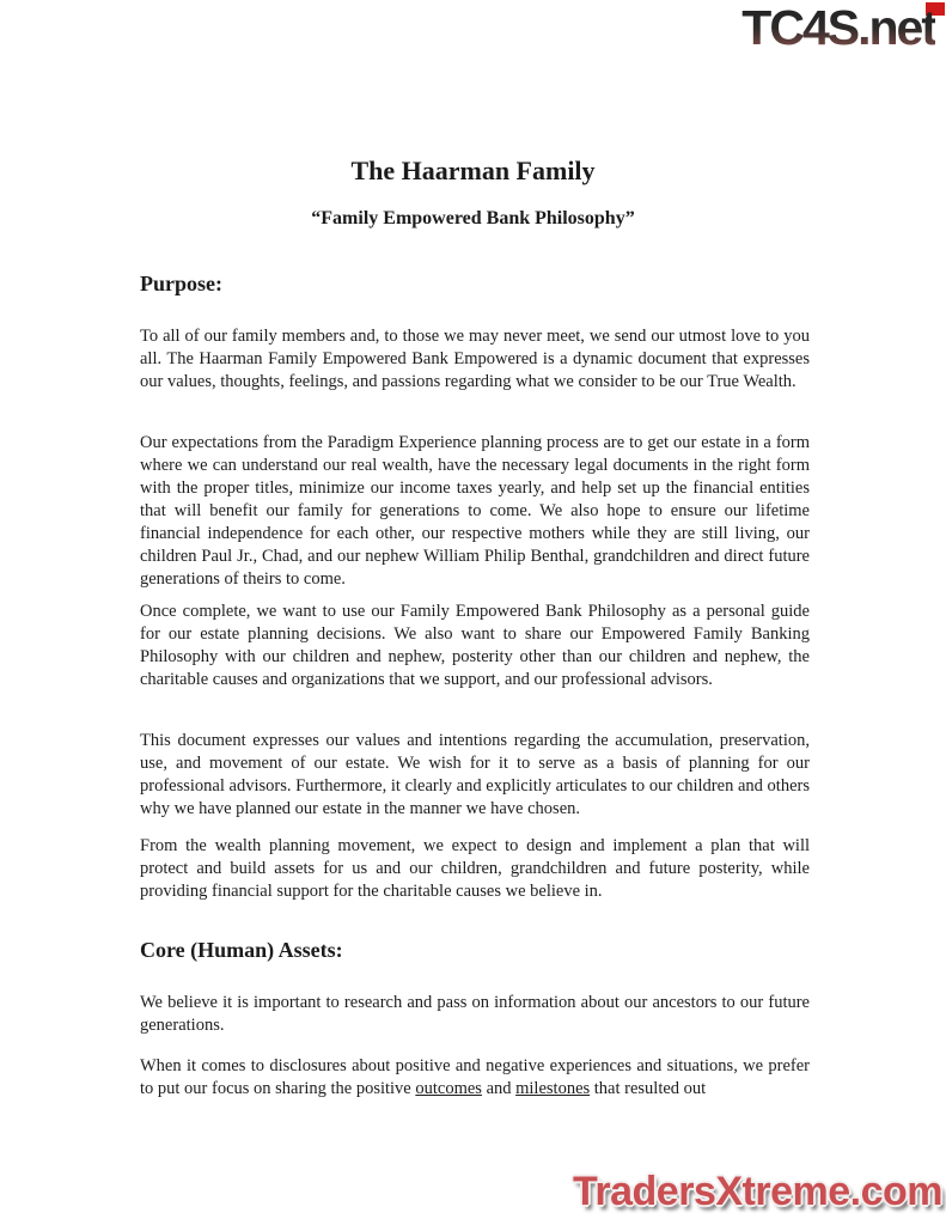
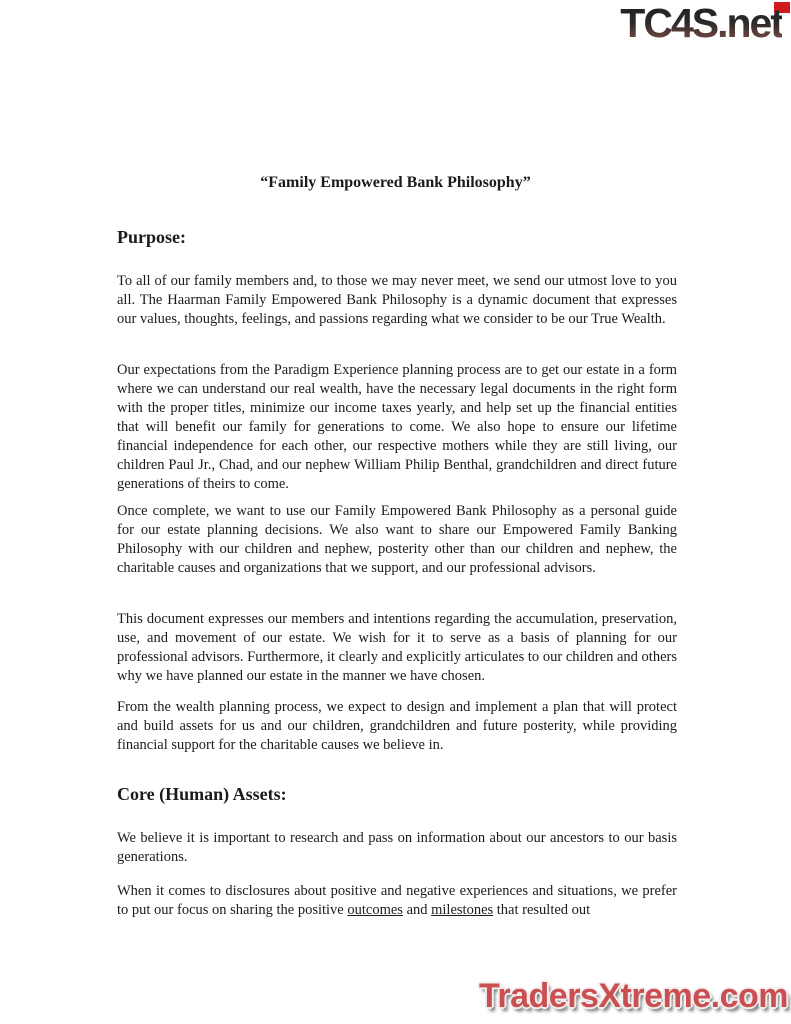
  TC4S.net
- The Haarman Family
  “Family Empowered Bank Philosophy”
  Purpose:
- To all of our family members and, to those we may never meet, we send our utmost love to you all. The Haarman Family Empowered Bank Empowered is a dynamic document that expresses our values, thoughts, feelings, and passions regarding what we consider to be our True Wealth.
+ To all of our family members and, to those we may never meet, we send our utmost love to you all. The Haarman Family Empowered Bank Philosophy is a dynamic document that expresses our values, thoughts, feelings, and passions regarding what we consider to be our True Wealth.
  Our expectations from the Paradigm Experience planning process are to get our estate in a form where we can understand our real wealth, have the necessary legal documents in the right form with the proper titles, minimize our income taxes yearly, and help set up the financial entities that will benefit our family for generations to come. We also hope to ensure our lifetime financial independence for each other, our respective mothers while they are still living, our children Paul Jr., Chad, and our nephew William Philip Benthal, grandchildren and direct future generations of theirs to come.
  Once complete, we want to use our Family Empowered Bank Philosophy as a personal guide for our estate planning decisions. We also want to share our Empowered Family Banking Philosophy with our children and nephew, posterity other than our children and nephew, the charitable causes and organizations that we support, and our professional advisors.
- This document expresses our values and intentions regarding the accumulation, preservation, use, and movement of our estate. We wish for it to serve as a basis of planning for our professional advisors. Furthermore, it clearly and explicitly articulates to our children and others why we have planned our estate in the manner we have chosen.
+ This document expresses our members and intentions regarding the accumulation, preservation, use, and movement of our estate. We wish for it to serve as a basis of planning for our professional advisors. Furthermore, it clearly and explicitly articulates to our children and others why we have planned our estate in the manner we have chosen.
- From the wealth planning movement, we expect to design and implement a plan that will protect and build assets for us and our children, grandchildren and future posterity, while providing financial support for the charitable causes we believe in.
+ From the wealth planning process, we expect to design and implement a plan that will protect and build assets for us and our children, grandchildren and future posterity, while providing financial support for the charitable causes we believe in.
  Core (Human) Assets:
- We believe it is important to research and pass on information about our ancestors to our future generations.
+ We believe it is important to research and pass on information about our ancestors to our basis generations.
  When it comes to disclosures about positive and negative experiences and situations, we prefer to put our focus on sharing the positive outcomes and milestones that resulted out
  TradersXtreme.com
